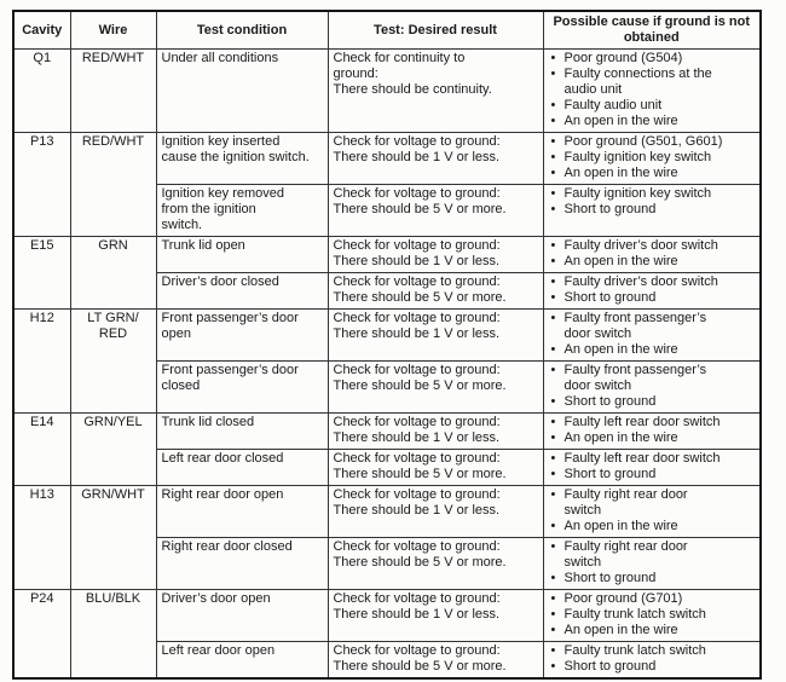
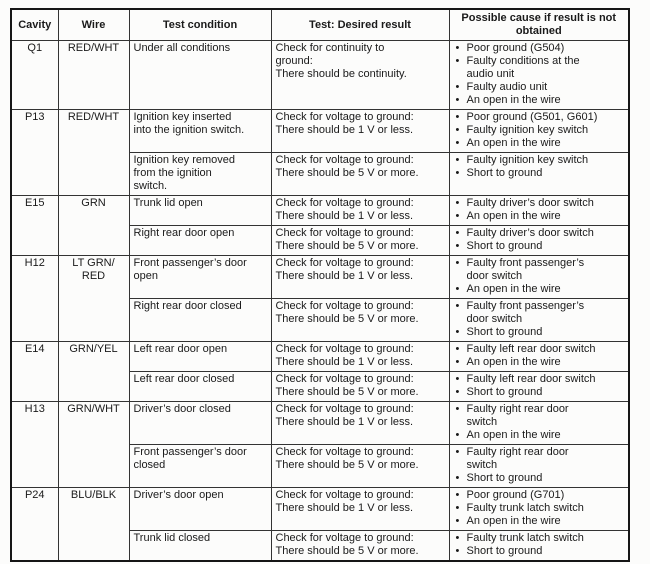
- Cavity	Wire	Test condition	Test: Desired result	Possible cause if ground is not obtained
+ Cavity	Wire	Test condition	Test: Desired result	Possible cause if result is not obtained
- Q1	RED/WHT	Under all conditions	Check for continuity to ground: There should be continuity.	Poor ground (G504)Faulty connections at the audio unitFaulty audio unitAn open in the wire
+ Q1	RED/WHT	Under all conditions	Check for continuity to ground: There should be continuity.	Poor ground (G504)Faulty conditions at the audio unitFaulty audio unitAn open in the wire
- P13	RED/WHT	Ignition key inserted cause the ignition switch.	Check for voltage to ground: There should be 1 V or less.	Poor ground (G501, G601)Faulty ignition key switchAn open in the wire
+ P13	RED/WHT	Ignition key inserted into the ignition switch.	Check for voltage to ground: There should be 1 V or less.	Poor ground (G501, G601)Faulty ignition key switchAn open in the wire
  Ignition key removed from the ignition switch.	Check for voltage to ground: There should be 5 V or more.	Faulty ignition key switchShort to ground
  E15	GRN	Trunk lid open	Check for voltage to ground: There should be 1 V or less.	Faulty driver’s door switchAn open in the wire
- Driver’s door closed	Check for voltage to ground: There should be 5 V or more.	Faulty driver’s door switchShort to ground
+ Right rear door open	Check for voltage to ground: There should be 5 V or more.	Faulty driver’s door switchShort to ground
  H12	LT GRN/ RED	Front passenger’s door open	Check for voltage to ground: There should be 1 V or less.	Faulty front passenger’s door switchAn open in the wire
- Front passenger’s door closed	Check for voltage to ground: There should be 5 V or more.	Faulty front passenger’s door switchShort to ground
+ Right rear door closed	Check for voltage to ground: There should be 5 V or more.	Faulty front passenger’s door switchShort to ground
- E14	GRN/YEL	Trunk lid closed	Check for voltage to ground: There should be 1 V or less.	Faulty left rear door switchAn open in the wire
+ E14	GRN/YEL	Left rear door open	Check for voltage to ground: There should be 1 V or less.	Faulty left rear door switchAn open in the wire
  Left rear door closed	Check for voltage to ground: There should be 5 V or more.	Faulty left rear door switchShort to ground
- H13	GRN/WHT	Right rear door open	Check for voltage to ground: There should be 1 V or less.	Faulty right rear door switchAn open in the wire
+ H13	GRN/WHT	Driver’s door closed	Check for voltage to ground: There should be 1 V or less.	Faulty right rear door switchAn open in the wire
- Right rear door closed	Check for voltage to ground: There should be 5 V or more.	Faulty right rear door switchShort to ground
+ Front passenger’s door closed	Check for voltage to ground: There should be 5 V or more.	Faulty right rear door switchShort to ground
  P24	BLU/BLK	Driver’s door open	Check for voltage to ground: There should be 1 V or less.	Poor ground (G701)Faulty trunk latch switchAn open in the wire
- Left rear door open	Check for voltage to ground: There should be 5 V or more.	Faulty trunk latch switchShort to ground
+ Trunk lid closed	Check for voltage to ground: There should be 5 V or more.	Faulty trunk latch switchShort to ground
